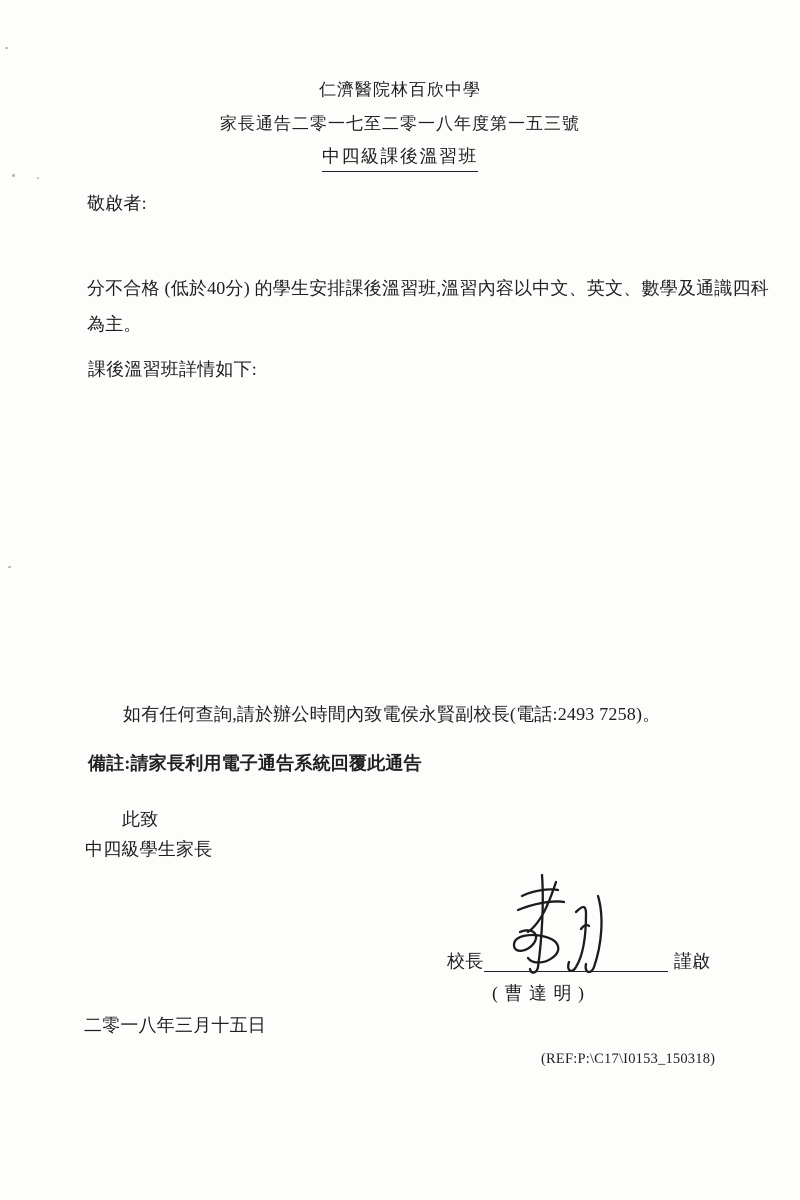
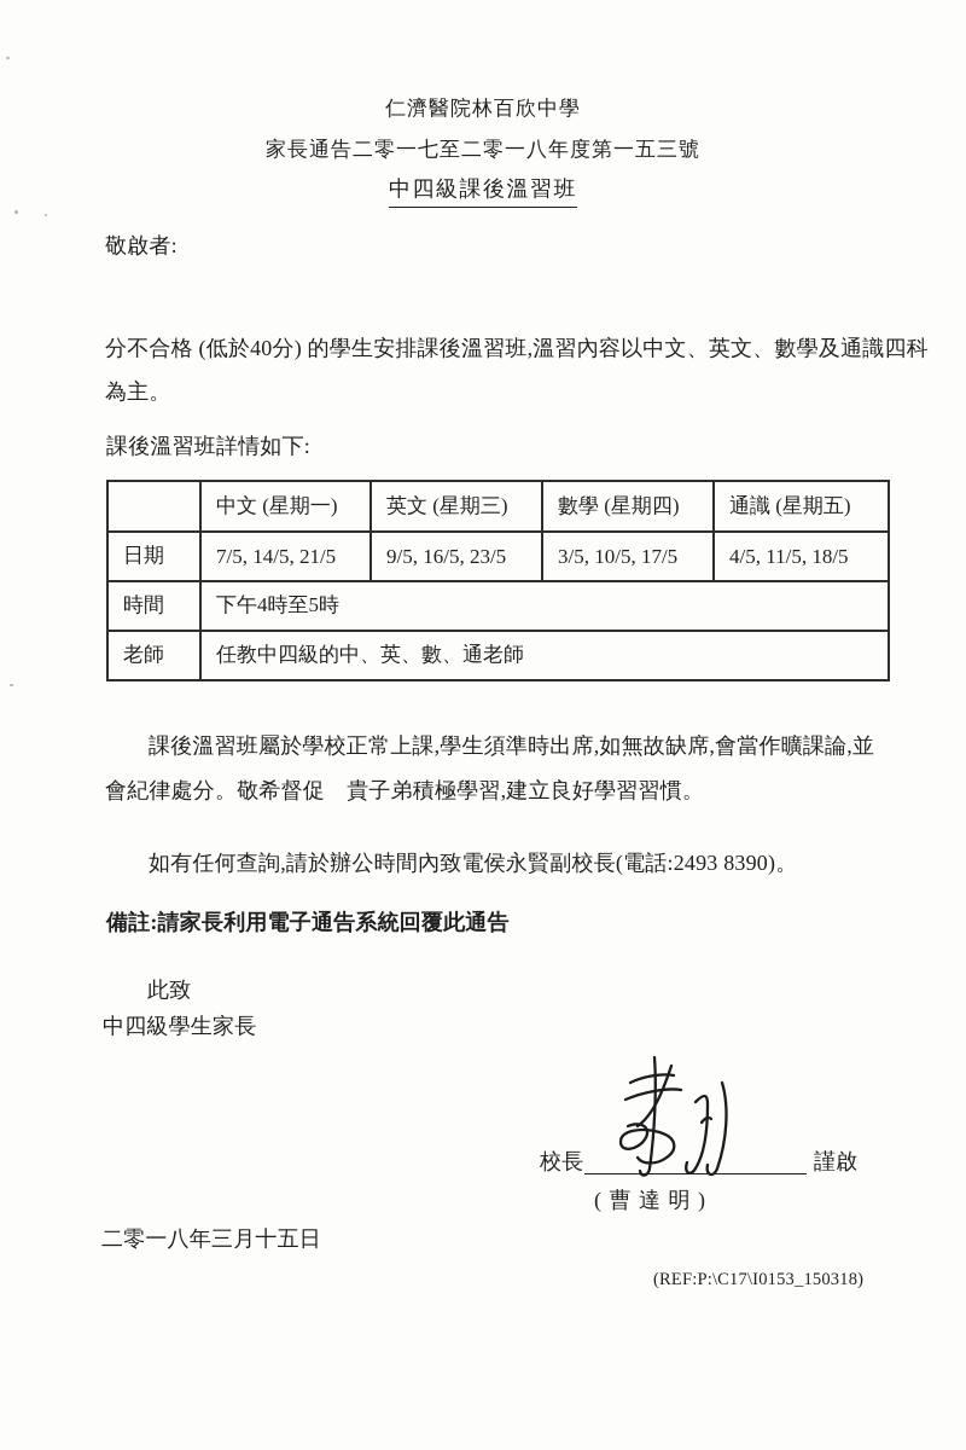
  仁濟醫院林百欣中學
  家長通告二零一七至二零一八年度第一五三號
  中四級課後溫習班
  敬啟者:
  分不合格 (低於40分) 的學生安排課後溫習班,溫習內容以中文、英文、數學及通識四科
  為主。
  課後溫習班詳情如下:
+ 	中文 (星期一)	英文 (星期三)	數學 (星期四)	通識 (星期五)
+ 日期	7/5, 14/5, 21/5	9/5, 16/5, 23/5	3/5, 10/5, 17/5	4/5, 11/5, 18/5
+ 時間	下午4時至5時
+ 老師	任教中四級的中、英、數、通老師
+ 課後溫習班屬於學校正常上課,學生須準時出席,如無故缺席,會當作曠課論,並
+ 會紀律處分。敬希督促 貴子弟積極學習,建立良好學習習慣。
- 如有任何查詢,請於辦公時間內致電侯永賢副校長(電話:2493 7258)。
+ 如有任何查詢,請於辦公時間內致電侯永賢副校長(電話:2493 8390)。
  備註:請家長利用電子通告系統回覆此通告
  此致
  中四級學生家長
  校長
  謹啟
  ( 曹 達 明 )
  二零一八年三月十五日
  (REF:P:\C17\I0153_150318)
